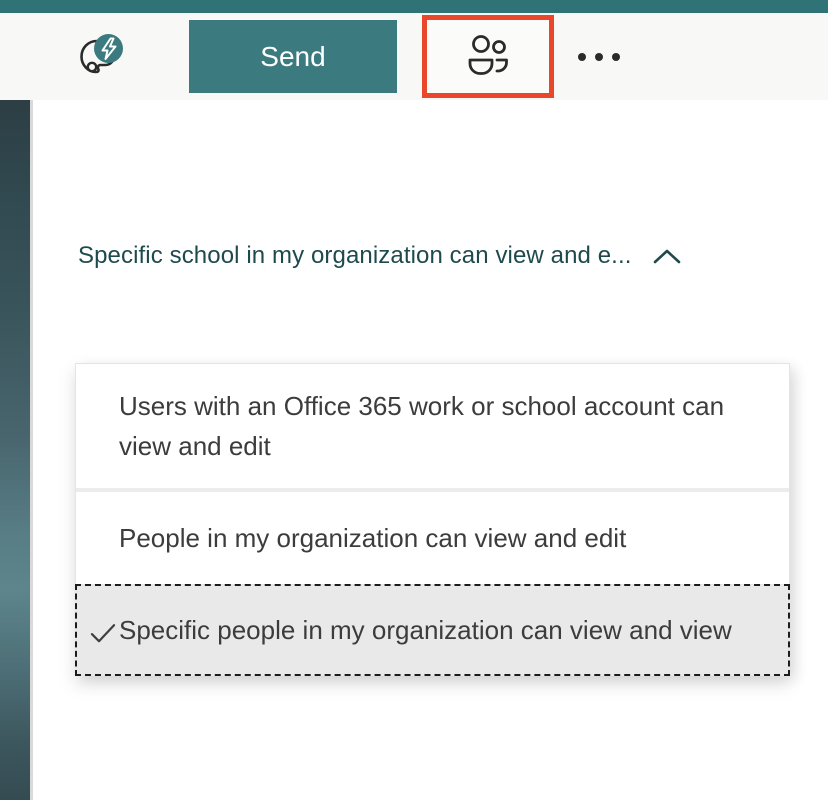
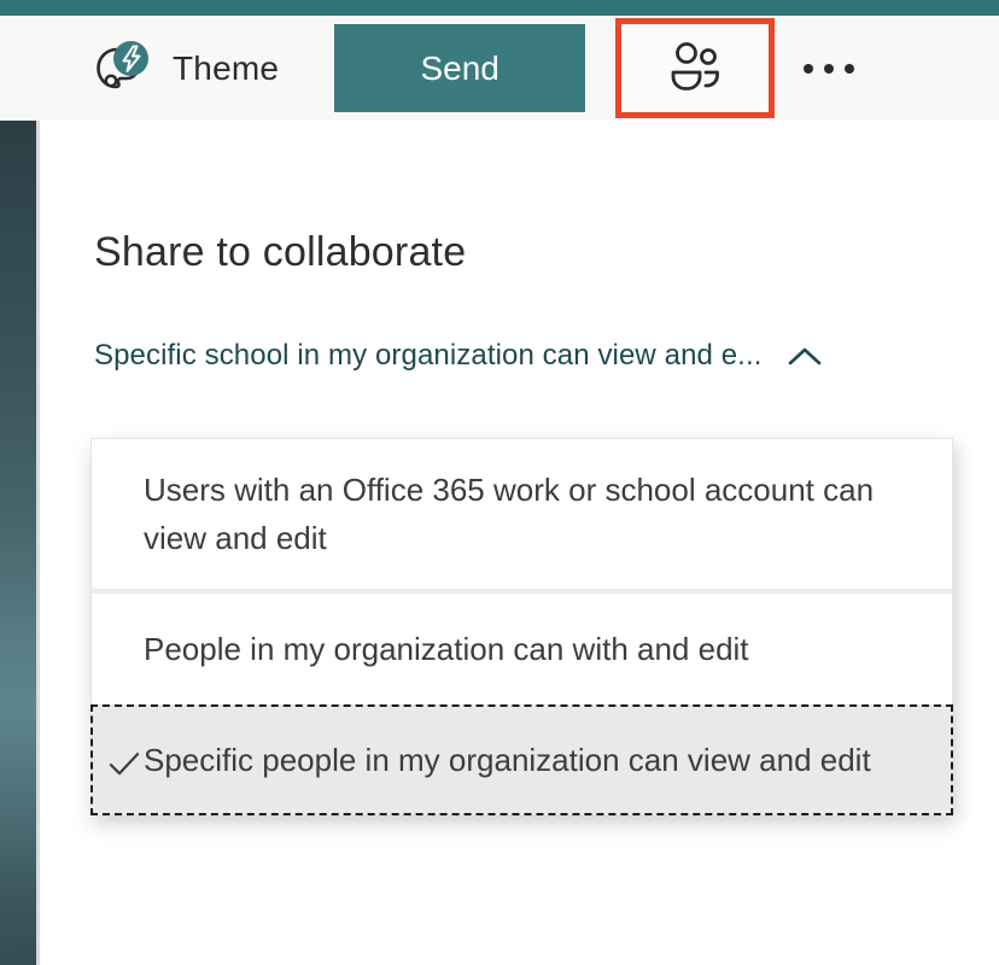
+ Theme
  Send
+ Share to collaborate
  Specific school in my organization can view and e...
  Users with an Office 365 work or school account can view and edit
- People in my organization can view and edit
+ People in my organization can with and edit
- Specific people in my organization can view and view
+ Specific people in my organization can view and edit
